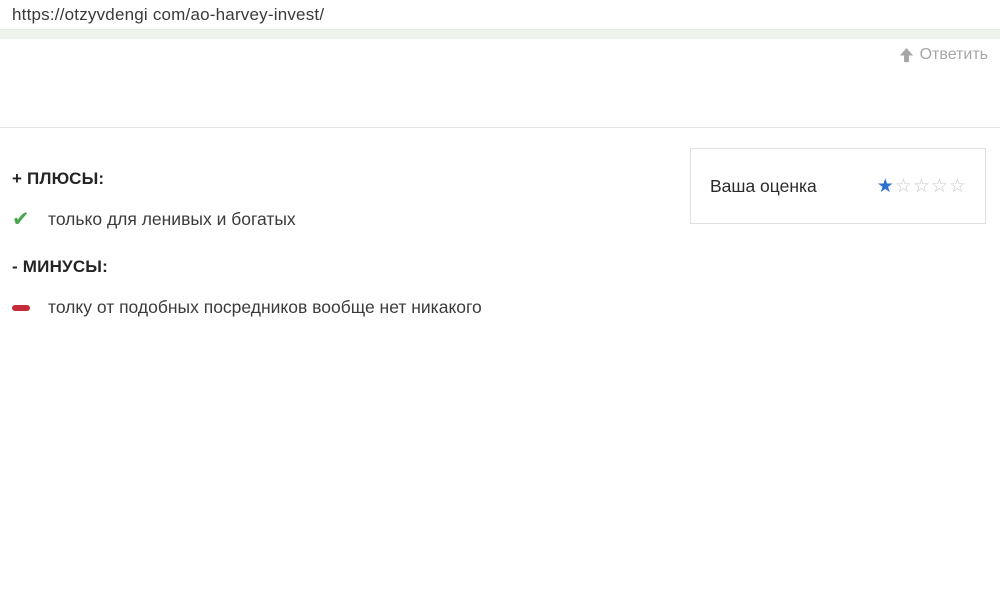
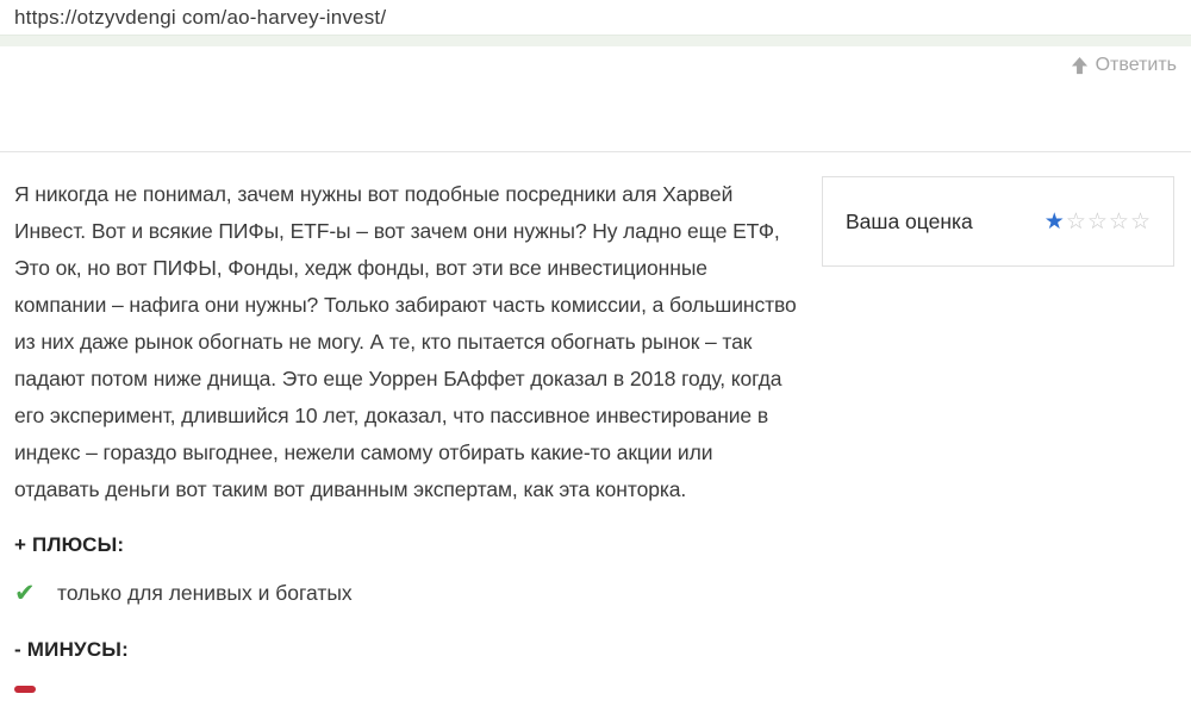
  https://otzyvdengi com/ao-harvey-invest/
  Ответить
+ Я никогда не понимал, зачем нужны вот подобные посредники аля Харвей Инвест. Вот и всякие ПИФы, ETF-ы – вот зачем они нужны? Ну ладно еще ЕТФ, Это ок, но вот ПИФЫ, Фонды, хедж фонды, вот эти все инвестиционные компании – нафига они нужны? Только забирают часть комиссии, а большинство из них даже рынок обогнать не могу. А те, кто пытается обогнать рынок – так падают потом ниже днища. Это еще Уоррен БАффет доказал в 2018 году, когда его эксперимент, длившийся 10 лет, доказал, что пассивное инвестирование в индекс – гораздо выгоднее, нежели самому отбирать какие-то акции или отдавать деньги вот таким вот диванным экспертам, как эта конторка.
  + ПЛЮСЫ:
  ✔
  только для ленивых и богатых
  - МИНУСЫ:
- толку от подобных посредников вообще нет никакого
  Ваша оценка
  ★
  ☆
  ☆
  ☆
  ☆
